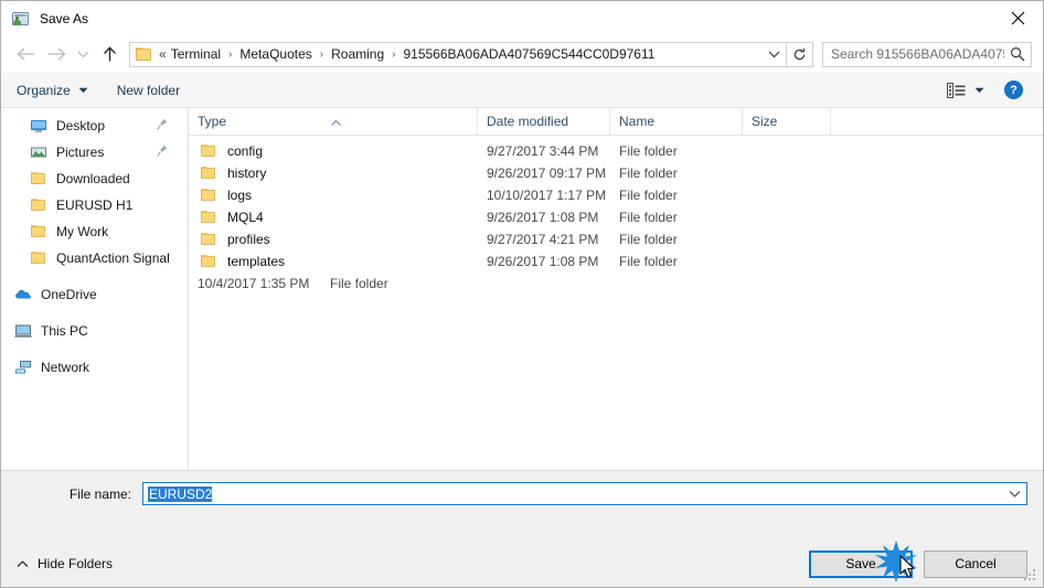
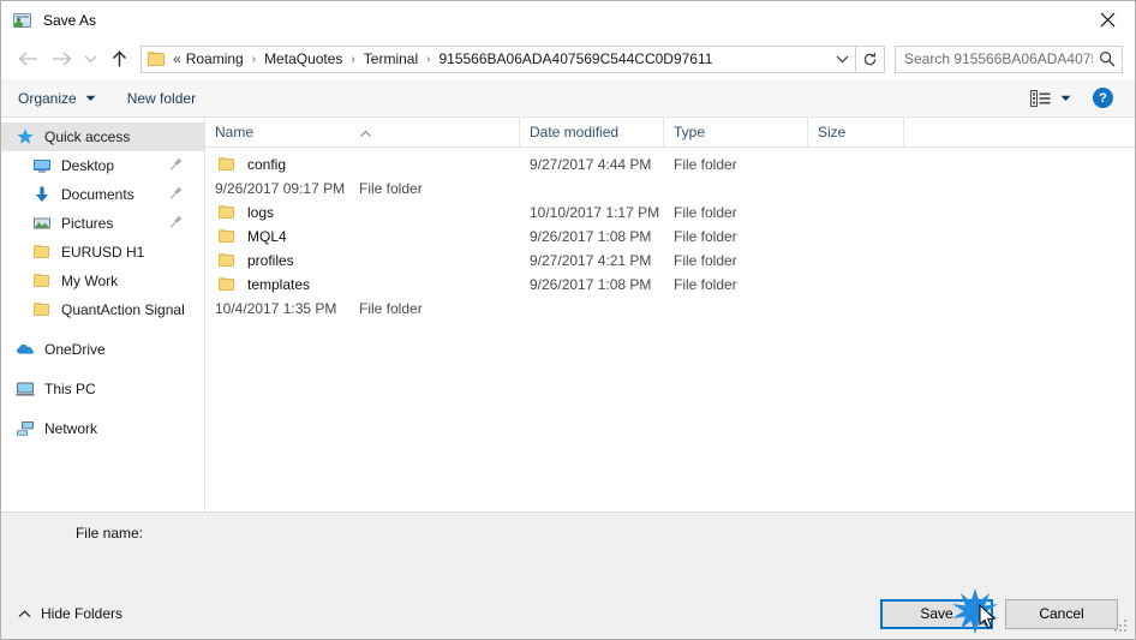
  Save As
  «
- Terminal
+ Roaming
  ›
  MetaQuotes
  ›
- Roaming
+ Terminal
  ›
  915566BA06ADA407569C544CC0D97611
  Search 915566BA06ADA407
  Organize
  New folder
  ?
+ Quick access
  Desktop
+ Documents
  Pictures
- Downloaded
  EURUSD H1
  My Work
  QuantAction Signal
  OneDrive
  This PC
  Network
- Type
+ Name
  Date modified
- Name
+ Type
  Size
  config
- 9/27/2017 3:44 PM
+ 9/27/2017 4:44 PM
  File folder
- history
  9/26/2017 09:17 PM
  File folder
  logs
  10/10/2017 1:17 PM
  File folder
  MQL4
  9/26/2017 1:08 PM
  File folder
  profiles
  9/27/2017 4:21 PM
  File folder
  templates
  9/26/2017 1:08 PM
  File folder
  10/4/2017 1:35 PM
  File folder
  File name:
- EURUSD2
  Hide Folders
  Save
  Cancel
